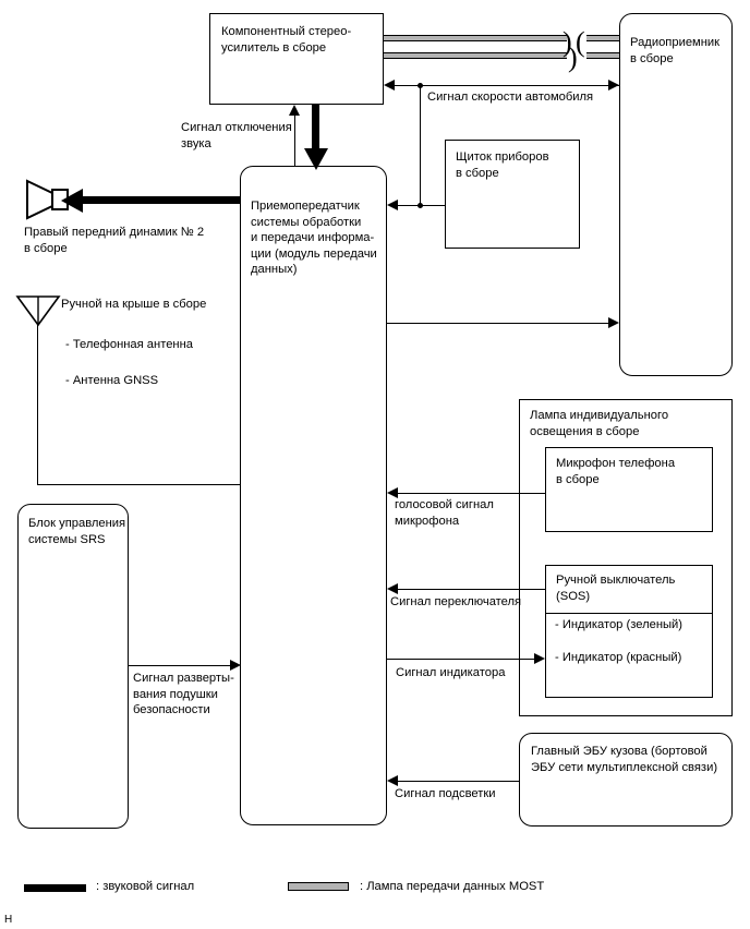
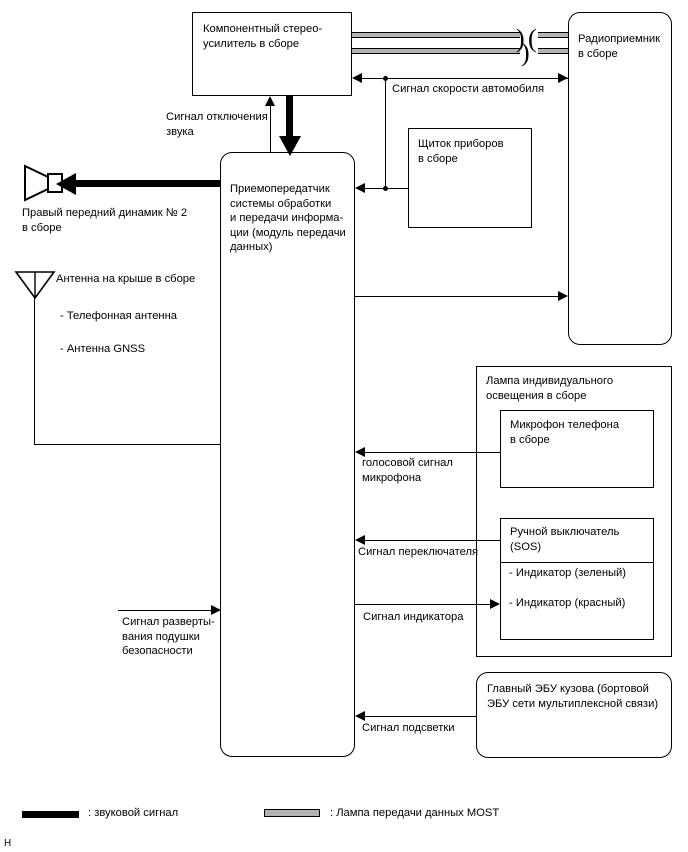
  )
  (
  )
  Компонентный стерео-
  усилитель в сборе
  Радиоприемник
  в сборе
  Щиток приборов
  в сборе
  Приемопередатчик
  системы обработки
  и передачи информа-
  ции (модуль передачи
  данных)
- Блок управления
- системы SRS
  Лампа индивидуального
  освещения в сборе
  Микрофон телефона
  в сборе
  Ручной выключатель
  (SOS)
  - Индикатор (зеленый)
  - Индикатор (красный)
  Главный ЭБУ кузова (бортовой
  ЭБУ сети мультиплексной связи)
  Правый передний динамик № 2
  в сборе
- Ручной на крыше в сборе
+ Антенна на крыше в сборе
  - Телефонная антенна
  - Антенна GNSS
  Сигнал отключения
  звука
  Сигнал скорости автомобиля
  голосовой сигнал
  микрофона
  Сигнал переключателя
  Сигнал индикатора
  Сигнал разверты-
  вания подушки
  безопасности
  Сигнал подсветки
  : звуковой сигнал
  : Лампа передачи данных MOST
  H
